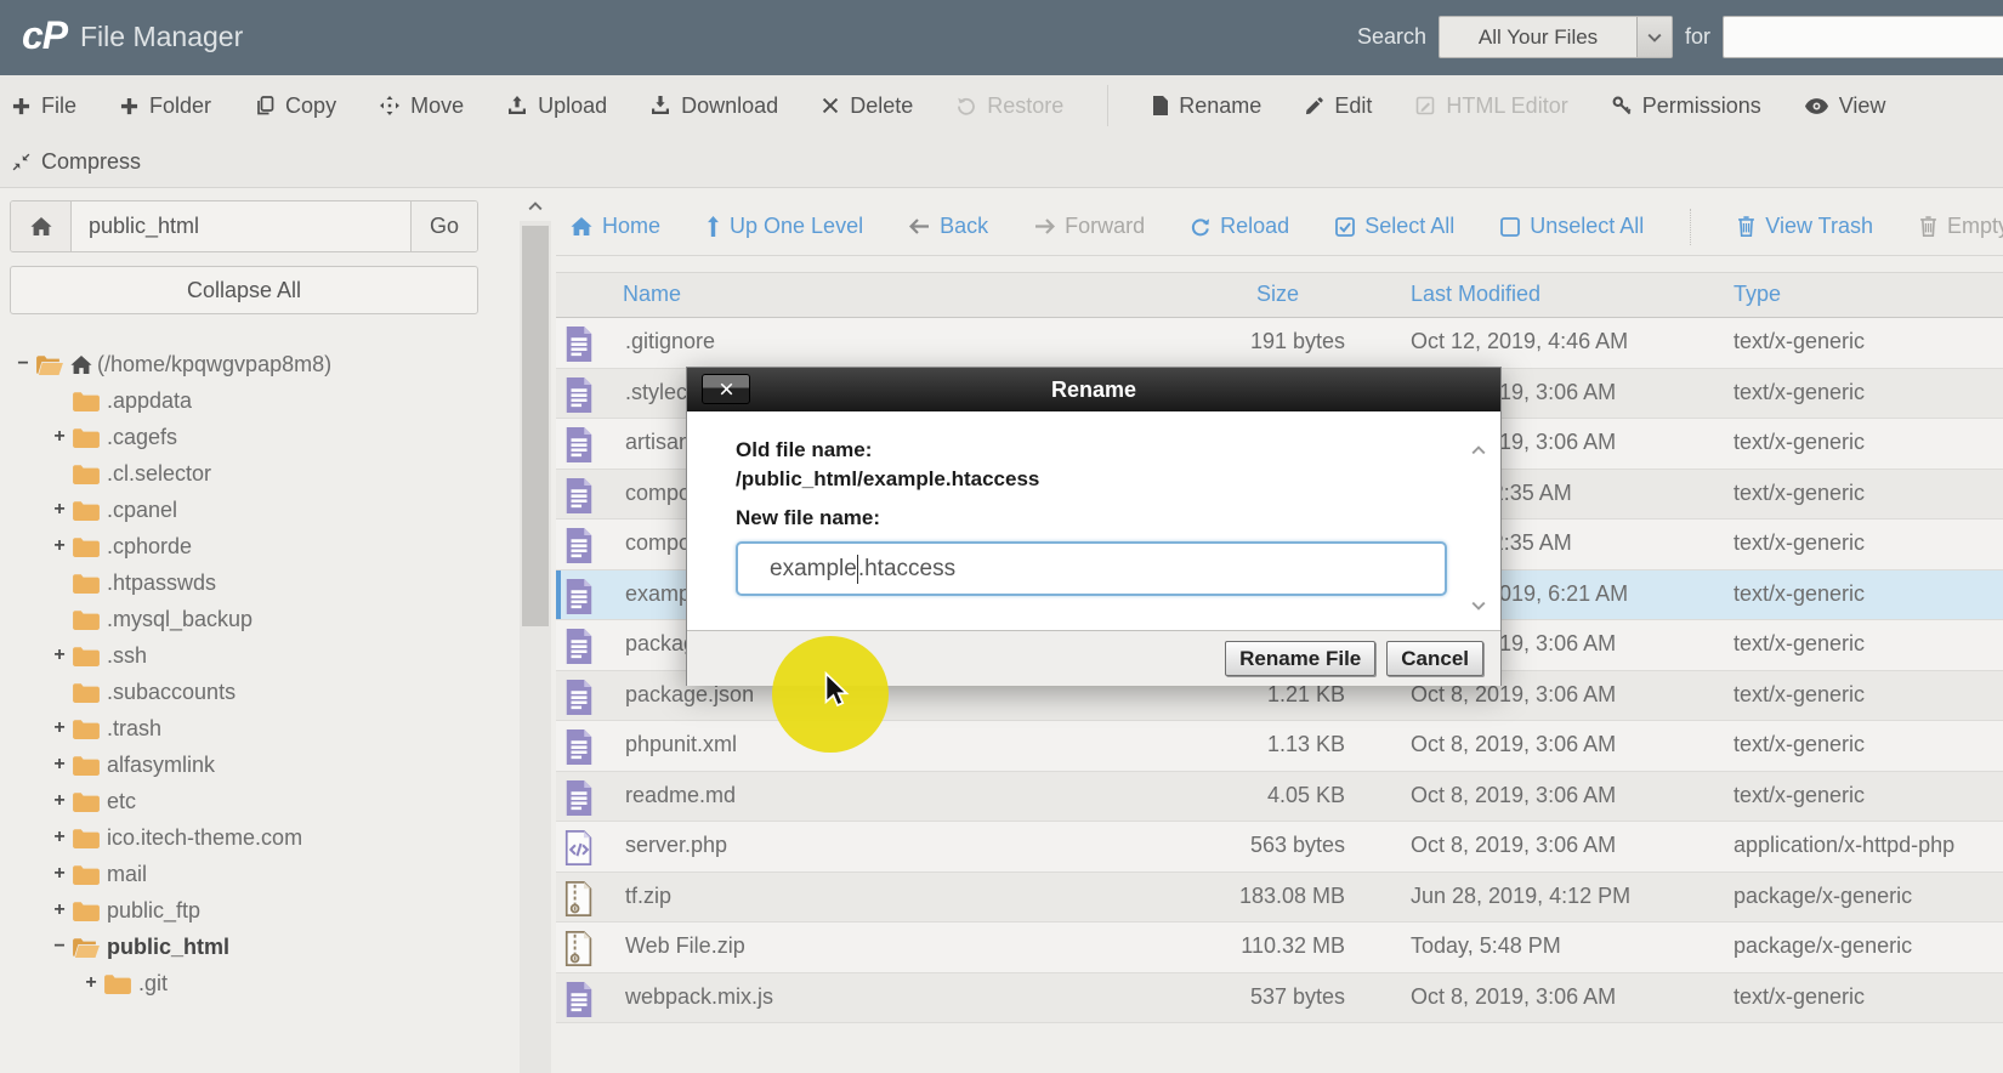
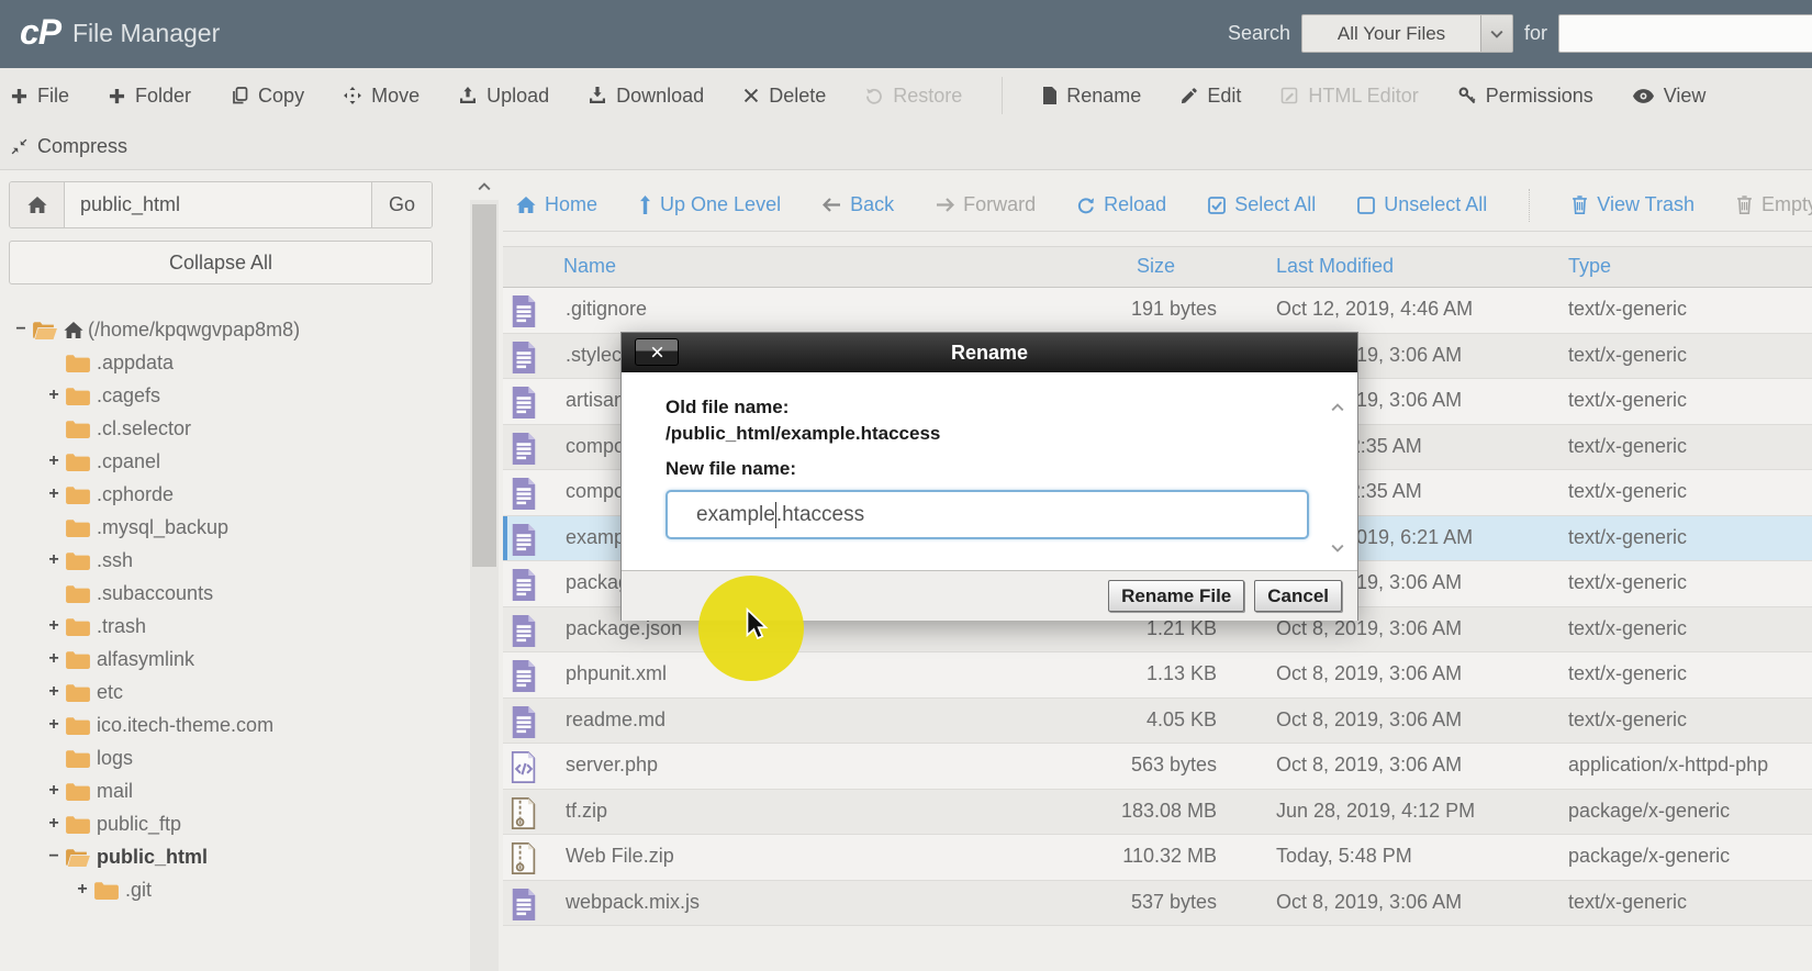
  cP
  File Manager
  Search
  All Your Files
  for
  File
  Folder
  Copy
  Move
  Upload
  Download
  Delete
  Restore
  Rename
  Edit
  HTML Editor
  Permissions
  View
  Compress
  public_html
  Go
  Collapse All
  −
  (/home/kpqwgvpap8m8)
  .appdata
  +
  .cagefs
  .cl.selector
  +
  .cpanel
  +
  .cphorde
- .htpasswds
  .mysql_backup
  +
  .ssh
  .subaccounts
  +
  .trash
  +
  alfasymlink
  +
  etc
  +
  ico.itech-theme.com
+ logs
  +
  mail
  +
  public_ftp
  −
  public_html
  +
  .git
  Home
  Up One Level
  Back
  Forward
  Reload
  Select All
  Unselect All
  View Trash
  Name
  Size
  Last Modified
  Type
  .gitignore
  191 bytes
  Oct 12, 2019, 4:46 AM
  text/x-generic
  text/x-generic
  artisa
  text/x-generic
  text/x-generic
  text/x-generic
  text/x-generic
  text/x-generic
  package.json
  1.21 KB
  Oct 8, 2019, 3:06 AM
  text/x-generic
  phpunit.xml
  1.13 KB
  Oct 8, 2019, 3:06 AM
  text/x-generic
  readme.md
  4.05 KB
  Oct 8, 2019, 3:06 AM
  text/x-generic
  server.php
  563 bytes
  Oct 8, 2019, 3:06 AM
  application/x-httpd-php
  tf.zip
  183.08 MB
  Jun 28, 2019, 4:12 PM
  package/x-generic
  Web File.zip
  110.32 MB
  Today, 5:48 PM
  package/x-generic
  webpack.mix.js
  537 bytes
  Oct 8, 2019, 3:06 AM
  text/x-generic
  Rename
  Old file name:
  /public_html/example.htaccess
  New file name:
  example
  .htaccess
  Rename File
  Cancel
